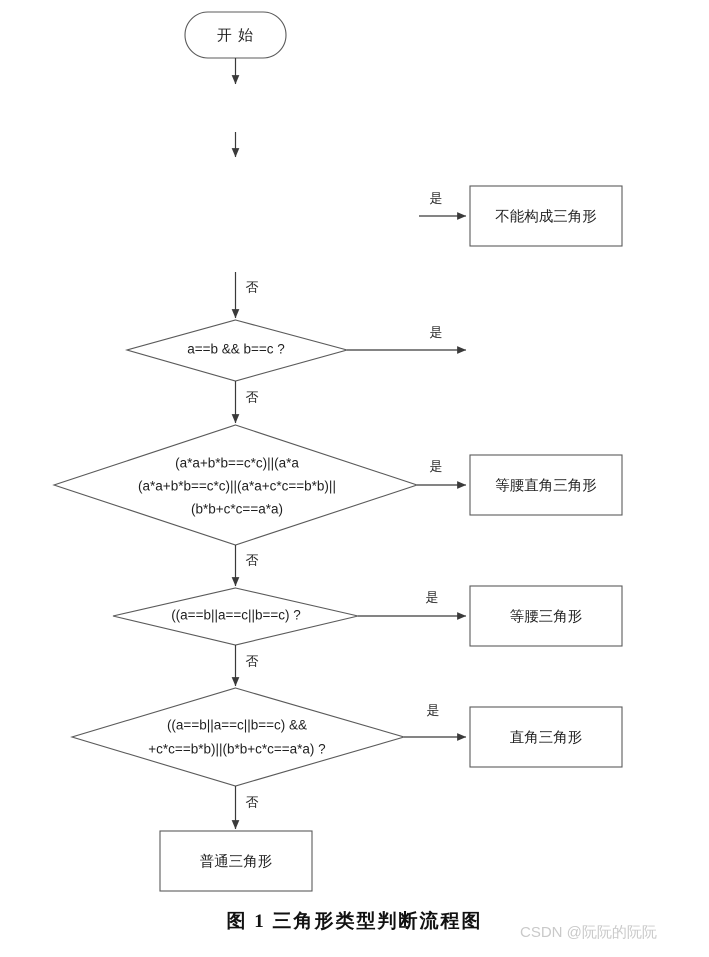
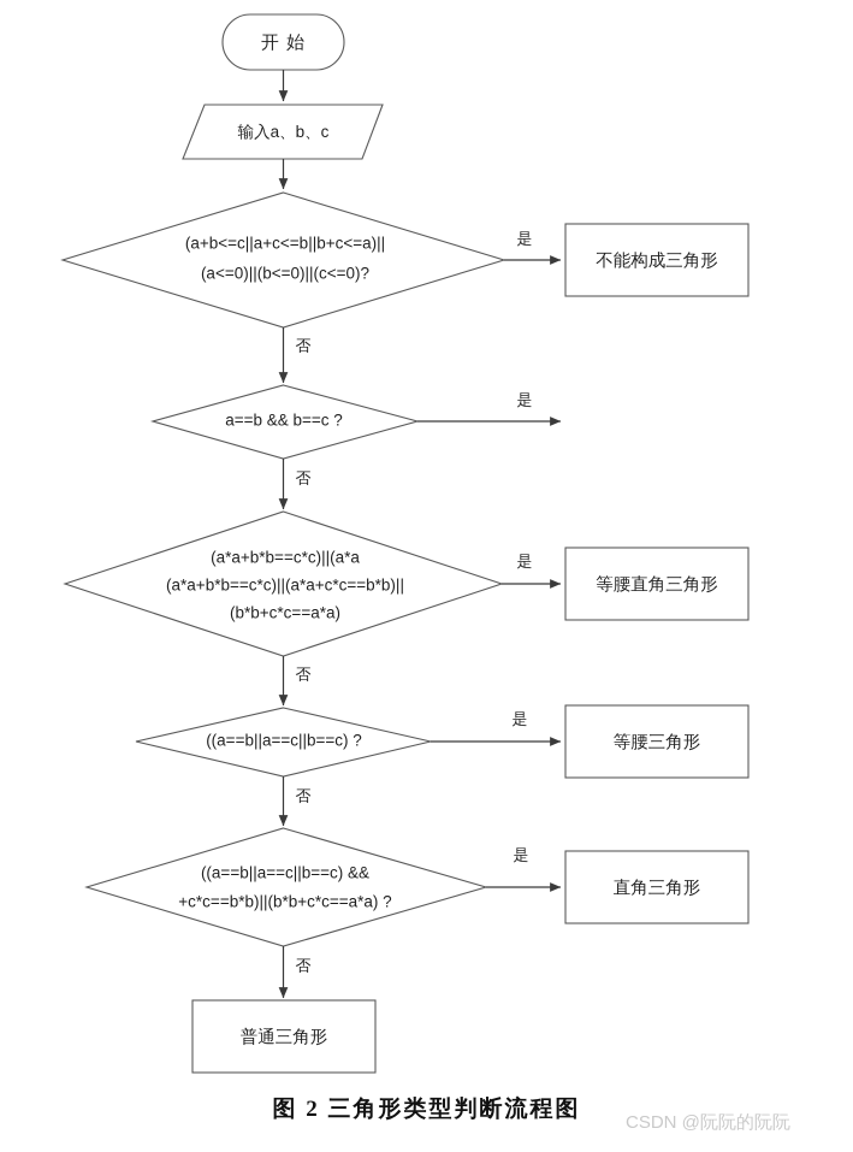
  开 始
+ 输入a、b、c
+ (a+b<=c||a+c<=b||b+c<=a)||
+ (a<=0)||(b<=0)||(c<=0)?
  是
  否
  不能构成三角形
  a==b && b==c ?
  是
  否
  (a*a+b*b==c*c)||(a*a
  (a*a+b*b==c*c)||(a*a+c*c==b*b)||
  (b*b+c*c==a*a)
  是
  否
  等腰直角三角形
  ((a==b||a==c||b==c) ?
  是
  否
  等腰三角形
  ((a==b||a==c||b==c) &&
  +c*c==b*b)||(b*b+c*c==a*a) ?
  是
  否
  直角三角形
  普通三角形
- 图 1 三角形类型判断流程图
+ 图 2 三角形类型判断流程图
  CSDN @阮阮的阮阮
